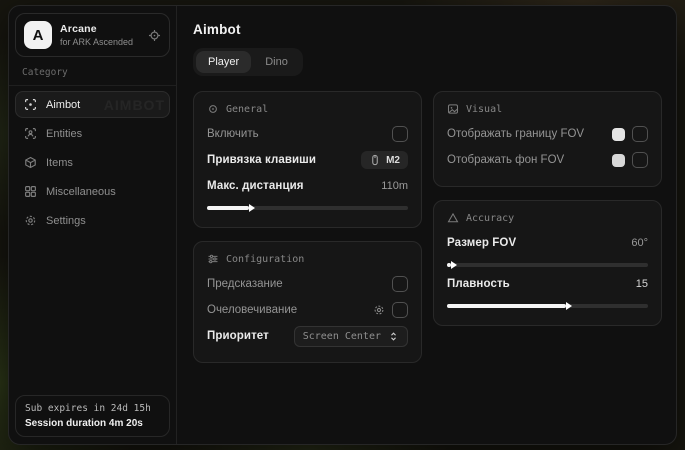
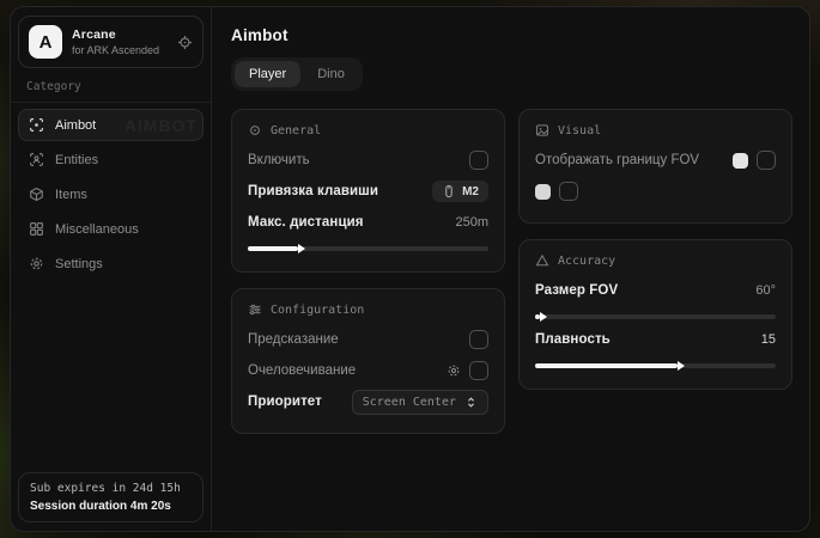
  A
  Arcane
  for ARK Ascended
  Category
  Aimbot
  Entities
  Items
  Miscellaneous
  Settings
  Sub expires in 24d 15h
  Session duration 4m 20s
  Aimbot
  Player
  Dino
  General
  Включить
  Привязка клавиши
  M2
  Макс. дистанция
- 110m
+ 250m
  Configuration
  Предсказание
  Очеловечивание
  Приоритет
  Screen Center
  Visual
  Отображать границу FOV
- Отображать фон FOV
  Accuracy
  Размер FOV
  60°
  Плавность
  15
